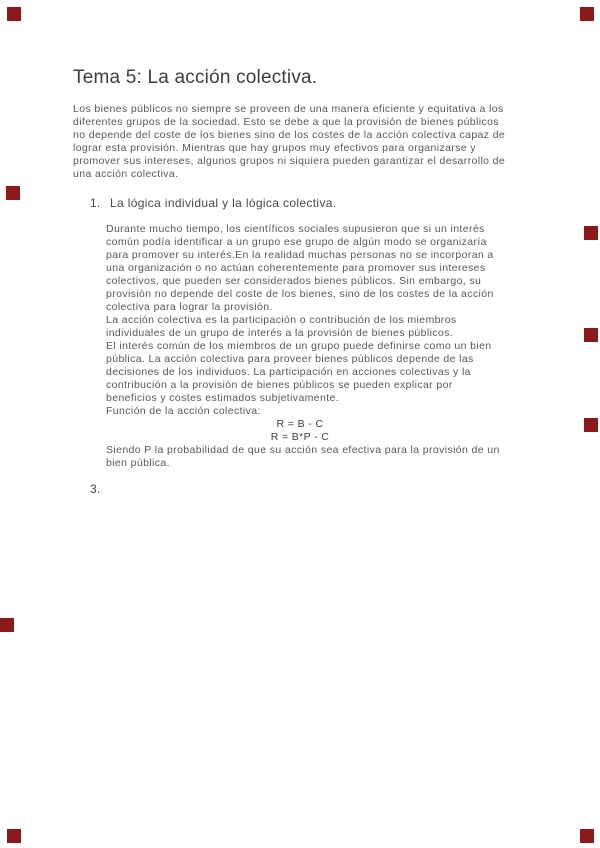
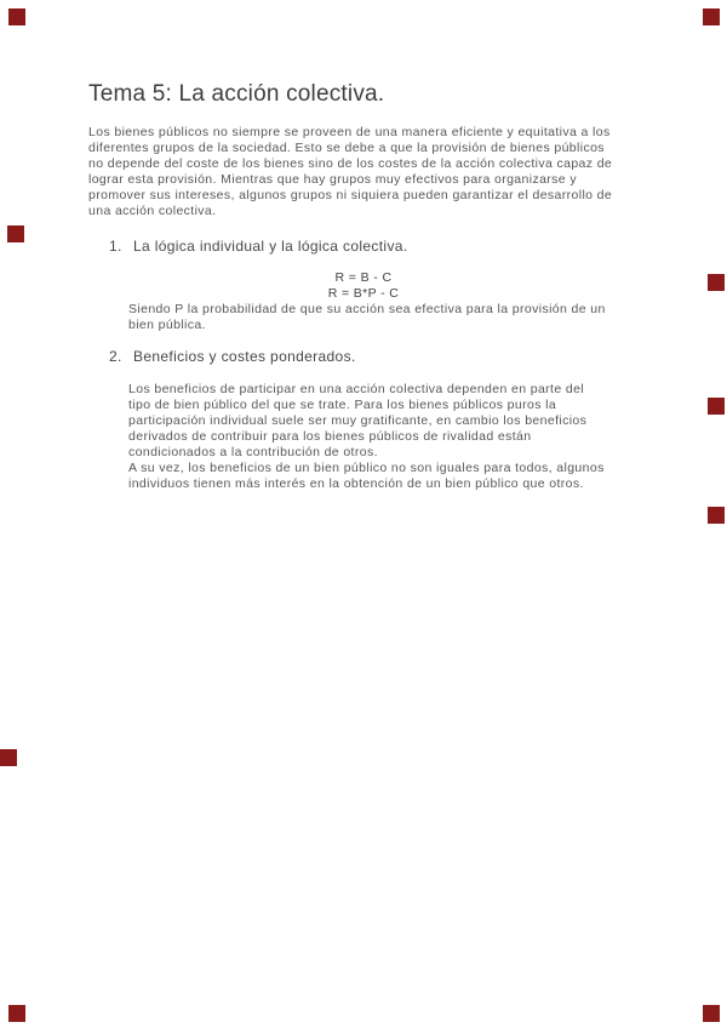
  Tema 5: La acción colectiva.
  Los bienes públicos no siempre se proveen de una manera eficiente y equitativa a los
  diferentes grupos de la sociedad. Esto se debe a que la provisión de bienes públicos
  no depende del coste de los bienes sino de los costes de la acción colectiva capaz de
  lograr esta provisión. Mientras que hay grupos muy efectivos para organizarse y
  promover sus intereses, algunos grupos ni siquiera pueden garantizar el desarrollo de
  una acción colectiva.
  1.
  La lógica individual y la lógica colectiva.
- Durante mucho tiempo, los científicos sociales supusieron que si un interés
- común podía identificar a un grupo ese grupo de algún modo se organizaría
- para promover su interés.En la realidad muchas personas no se incorporan a
- una organización o no actúan coherentemente para promover sus intereses
- colectivos, que pueden ser considerados bienes públicos. Sin embargo, su
- provisión no depende del coste de los bienes, sino de los costes de la acción
- colectiva para lograr la provisión.
- La acción colectiva es la participación o contribución de los miembros
- individuales de un grupo de interés a la provisión de bienes públicos.
- El interés común de los miembros de un grupo puede definirse como un bien
- pública. La acción colectiva para proveer bienes públicos depende de las
- decisiones de los individuos. La participación en acciones colectivas y la
- contribución a la provisión de bienes públicos se pueden explicar por
- beneficios y costes estimados subjetivamente.
- Función de la acción colectiva:
  R = B - C
  R = B*P - C
  Siendo P la probabilidad de que su acción sea efectiva para la provisión de un
  bien pública.
- 3.
+ 2.
+ Beneficios y costes ponderados.
+ Los beneficios de participar en una acción colectiva dependen en parte del
+ tipo de bien público del que se trate. Para los bienes públicos puros la
+ participación individual suele ser muy gratificante, en cambio los beneficios
+ derivados de contribuir para los bienes públicos de rivalidad están
+ condicionados a la contribución de otros.
+ A su vez, los beneficios de un bien público no son iguales para todos, algunos
+ individuos tienen más interés en la obtención de un bien público que otros.
